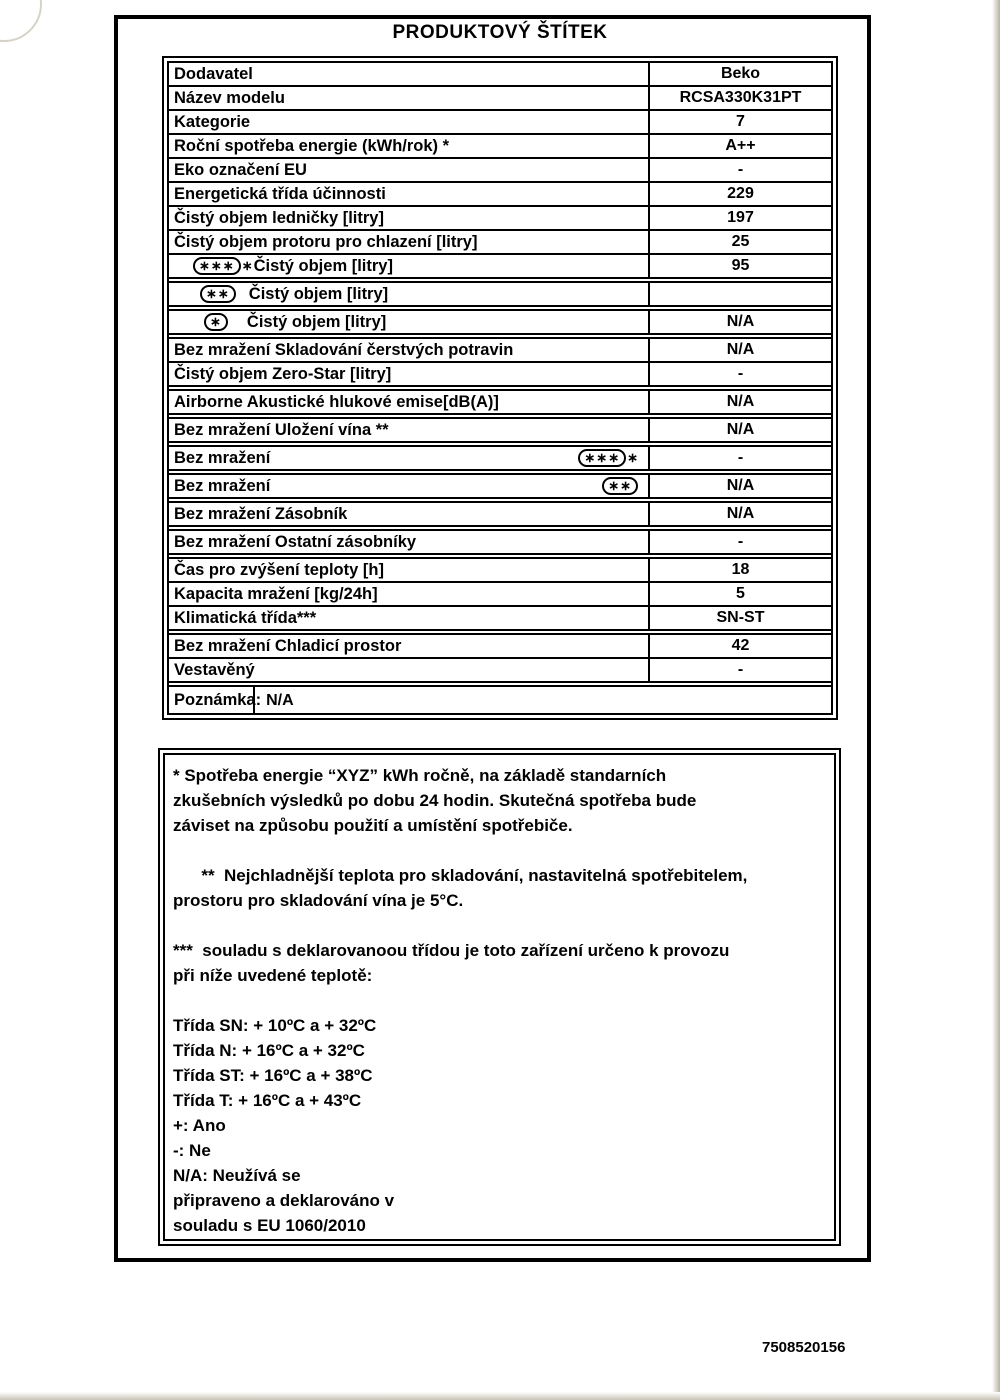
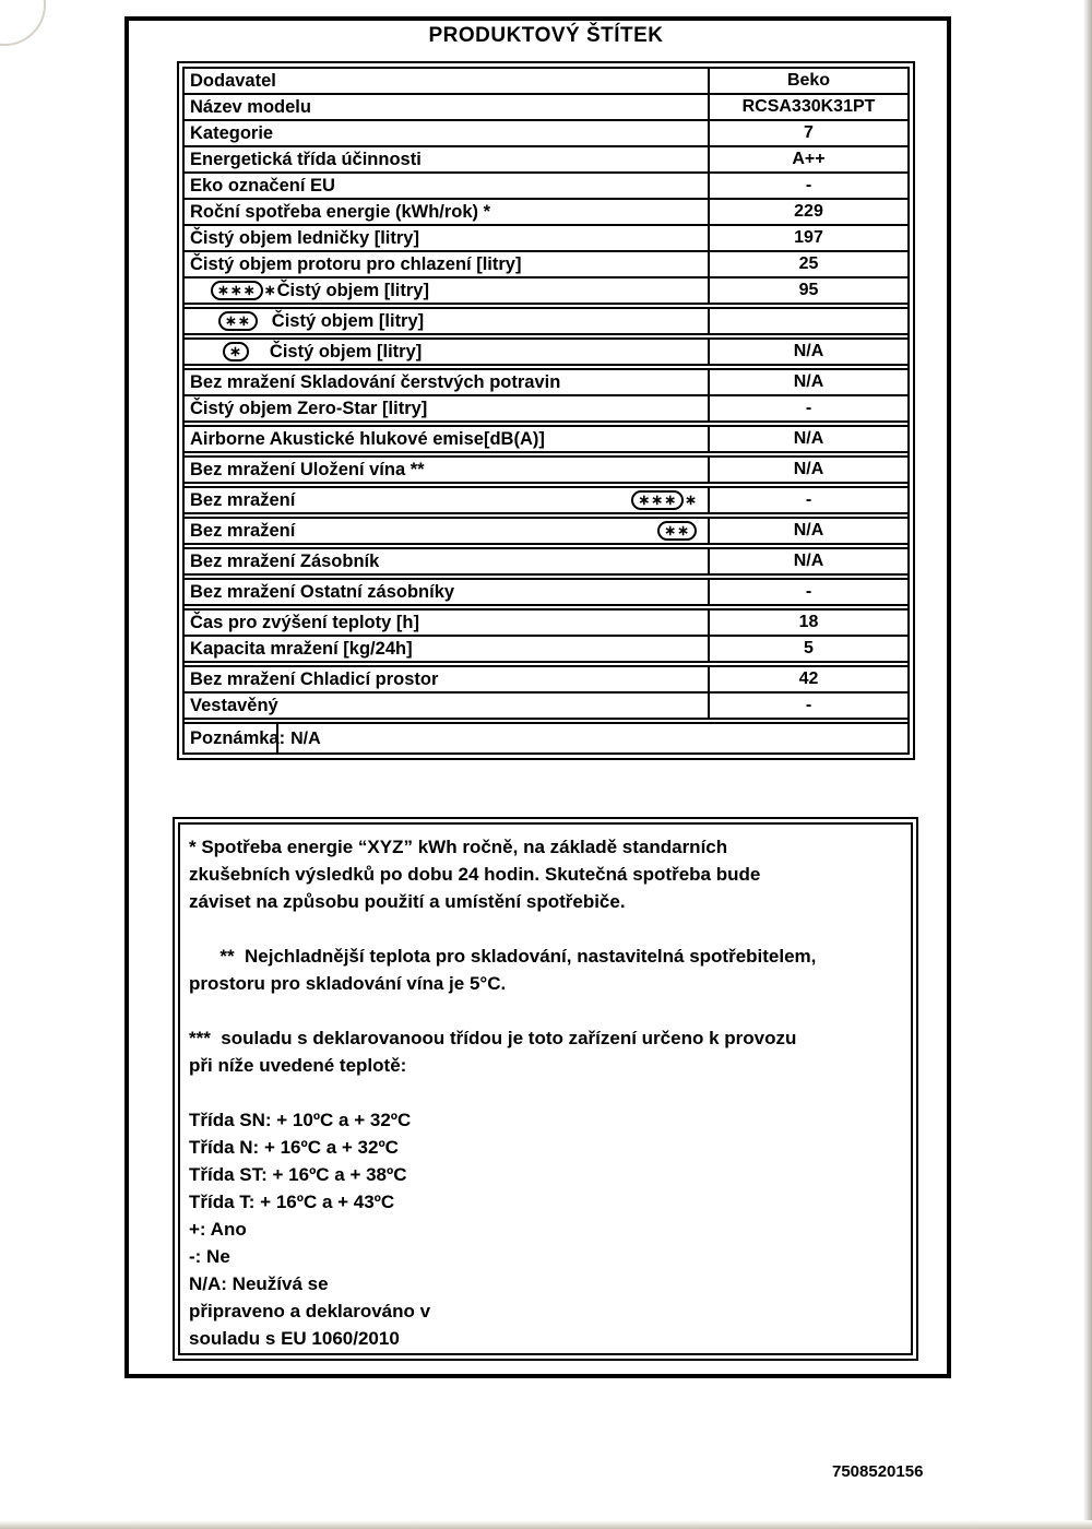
  PRODUKTOVÝ ŠTÍTEK
  Dodavatel
  Beko
  Název modelu
  RCSA330K31PT
  Kategorie
  7
- Roční spotřeba energie (kWh/rok) *
+ Energetická třída účinnosti
  A++
  Eko označení EU
  -
- Energetická třída účinnosti
+ Roční spotřeba energie (kWh/rok) *
  229
  Čistý objem ledničky [litry]
  197
  Čistý objem protoru pro chlazení [litry]
  25
  ∗∗∗
  ∗
  Čistý objem [litry]
  95
  ∗∗
  Čistý objem [litry]
  ∗
  Čistý objem [litry]
  N/A
  Bez mražení Skladování čerstvých potravin
  N/A
  Čistý objem Zero-Star [litry]
  -
  Airborne Akustické hlukové emise[dB(A)]
  N/A
  Bez mražení Uložení vína **
  N/A
  Bez mražení
  ∗∗∗
  ∗
  -
  Bez mražení
  ∗∗
  N/A
  Bez mražení Zásobník
  N/A
  Bez mražení Ostatní zásobníky
  -
  Čas pro zvýšení teploty [h]
  18
  Kapacita mražení [kg/24h]
  5
- Klimatická třída***
- SN-ST
  Bez mražení Chladicí prostor
  42
  Vestavěný
  -
  Poznámka: N/A
  * Spotřeba energie “XYZ” kWh ročně, na základě standarních
  zkušebních výsledků po dobu 24 hodin. Skutečná spotřeba bude
  záviset na způsobu použití a umístění spotřebiče.
  ** Nejchladnější teplota pro skladování, nastavitelná spotřebitelem,
  prostoru pro skladování vína je 5°C.
  *** souladu s deklarovanoou třídou je toto zařízení určeno k provozu
  při níže uvedené teplotě:
  Třída SN: + 10ºC a + 32ºC
  Třída N: + 16ºC a + 32ºC
  Třída ST: + 16ºC a + 38ºC
  Třída T: + 16ºC a + 43ºC
  +: Ano
  -: Ne
  N/A: Neužívá se
  připraveno a deklarováno v
  souladu s EU 1060/2010
  7508520156
